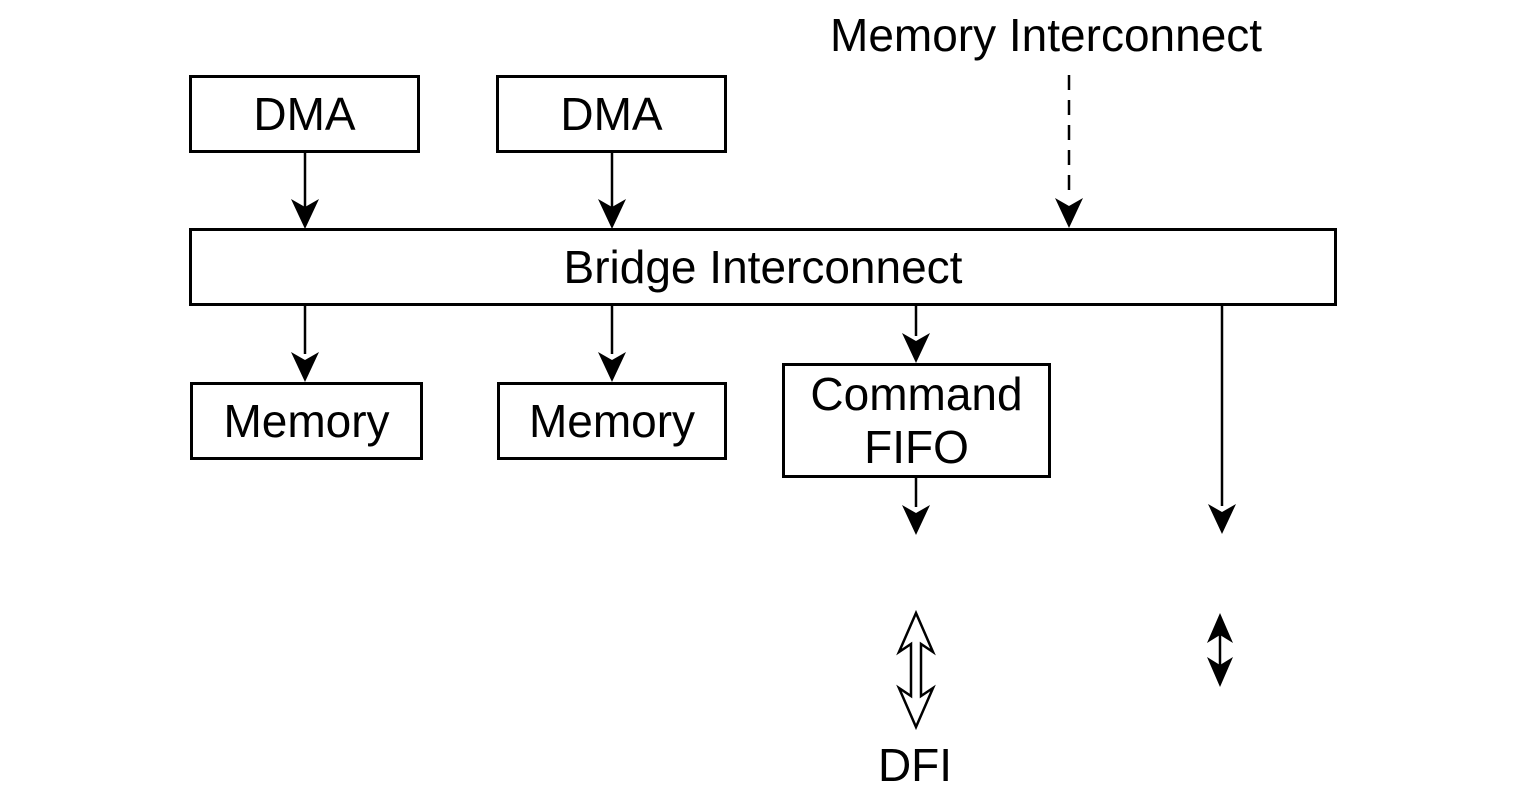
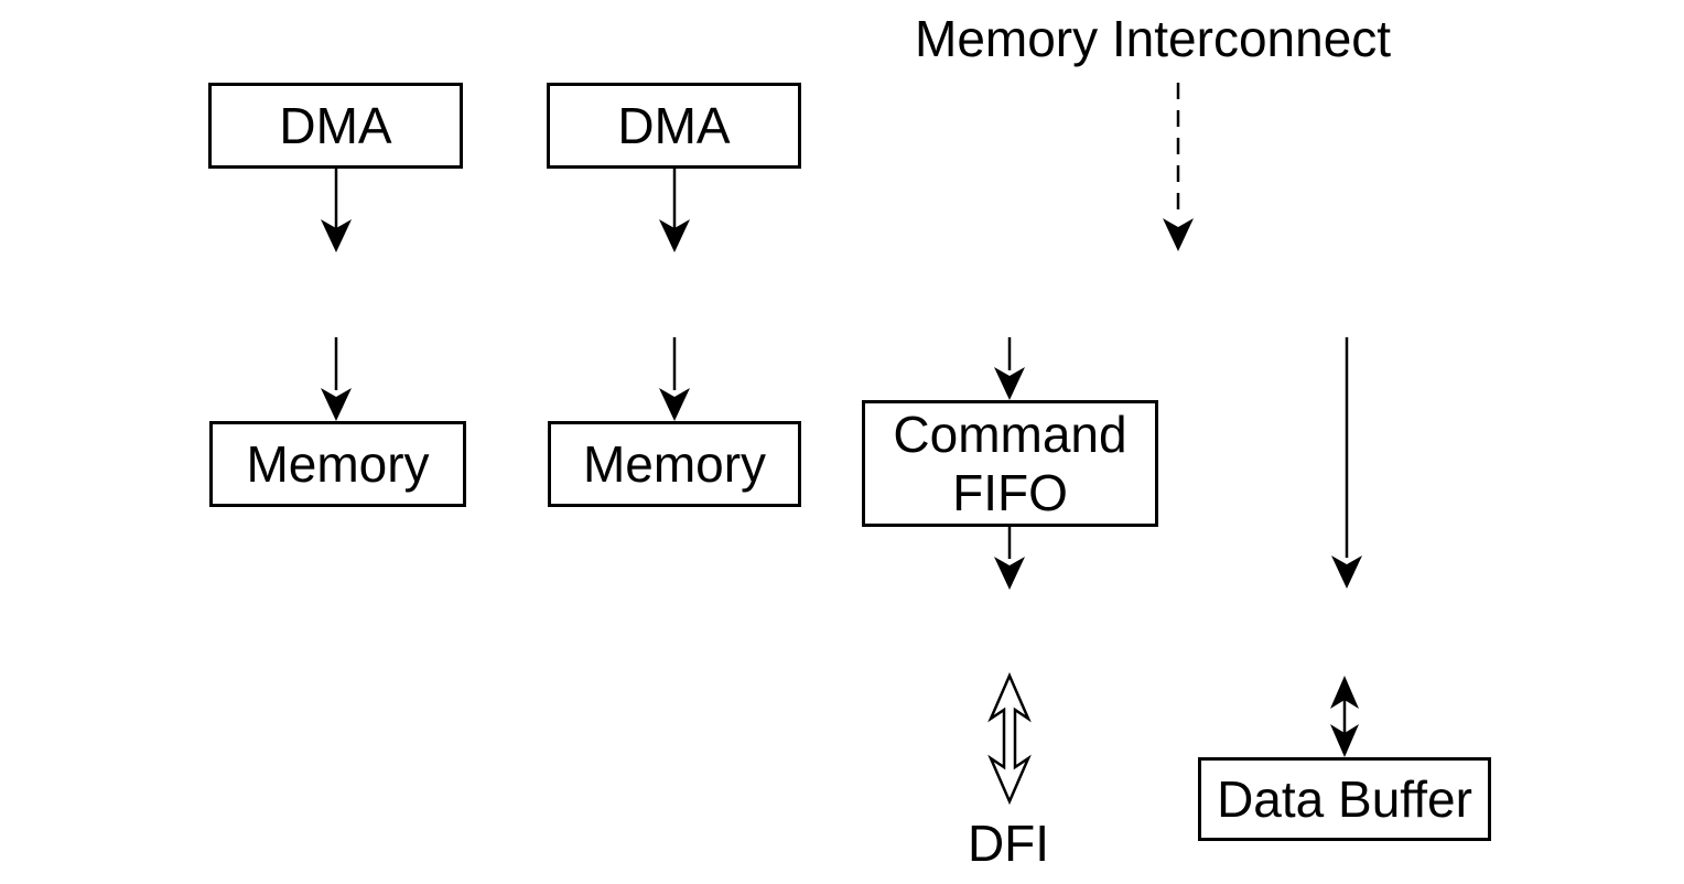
  DMA
  DMA
- Bridge Interconnect
  Memory
  Memory
  Command FIFO
+ Data Buffer
  Memory Interconnect
  DFI
